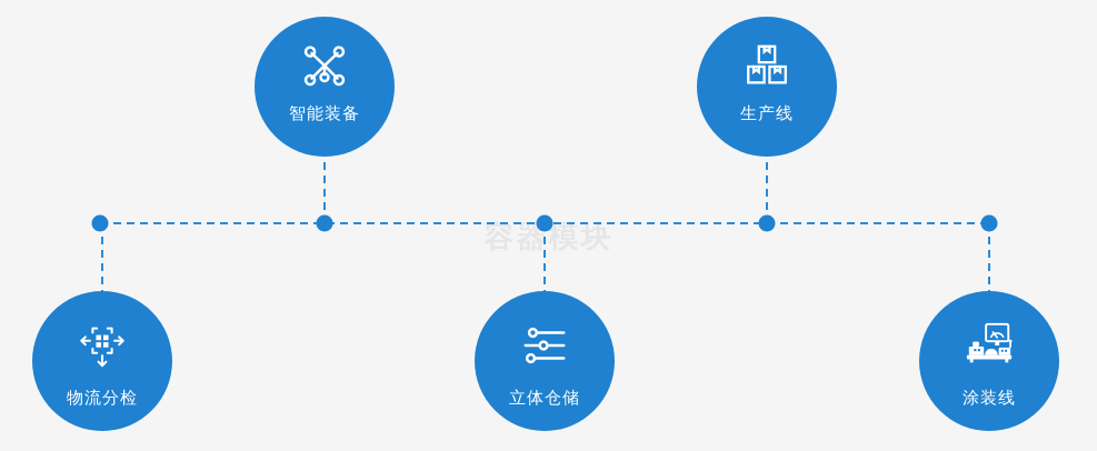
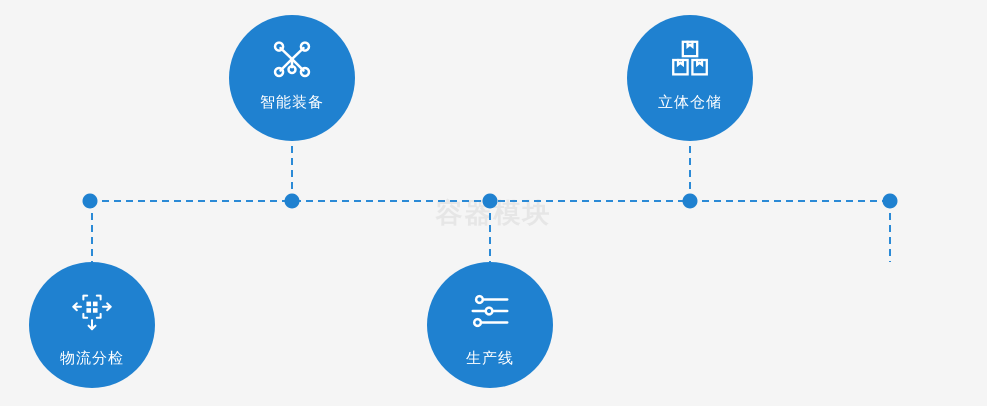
  容器模块
  智能装备
- 生产线
+ 立体仓储
  物流分检
- 立体仓储
+ 生产线
- 涂装线
